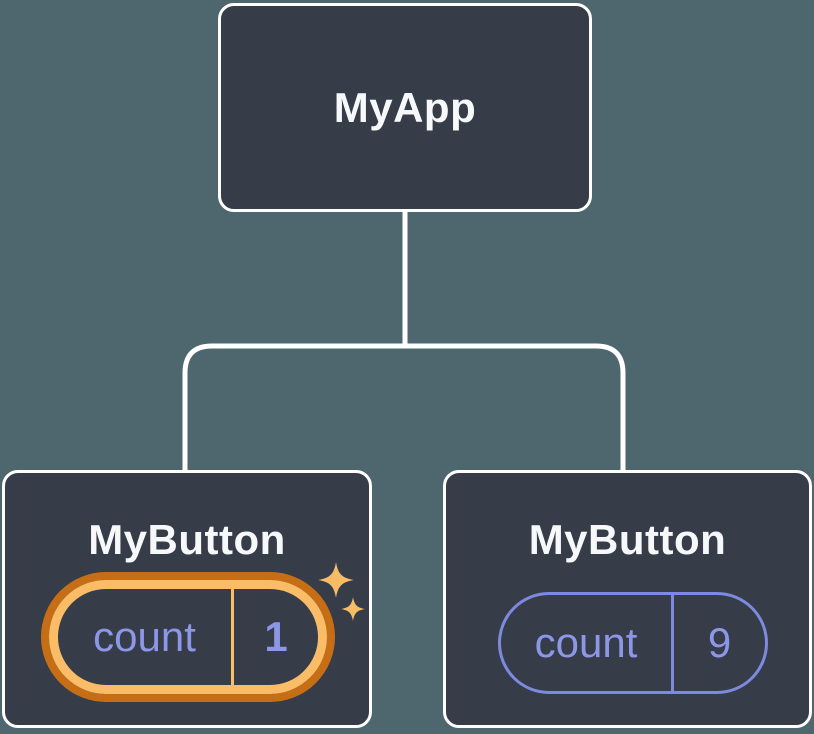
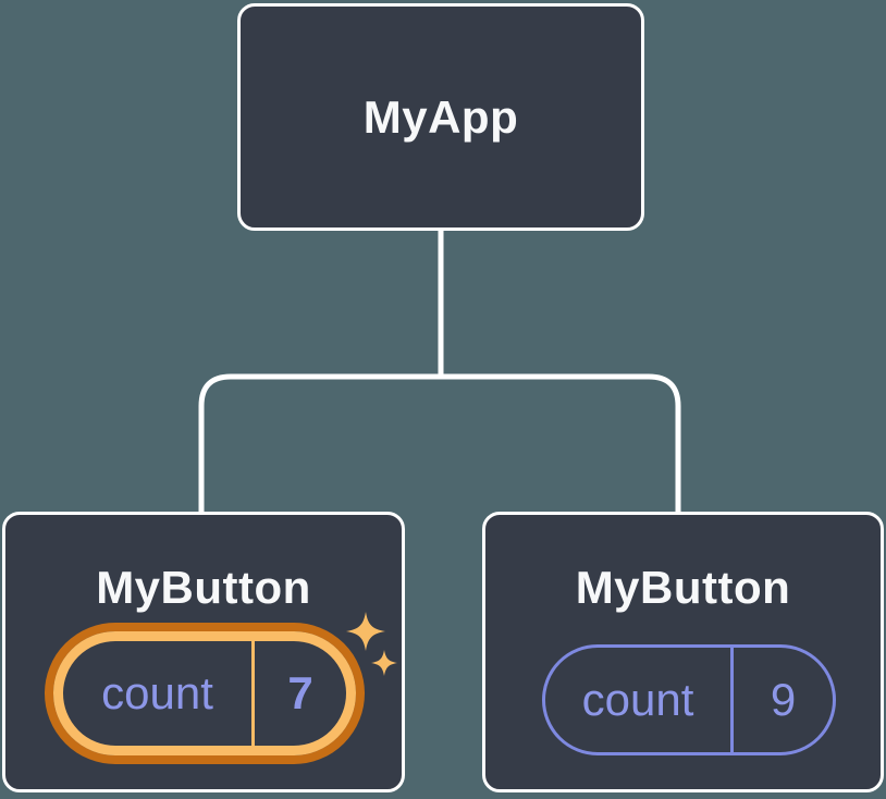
  MyApp
  MyButton
  count
- 1
+ 7
  MyButton
  count
  9
